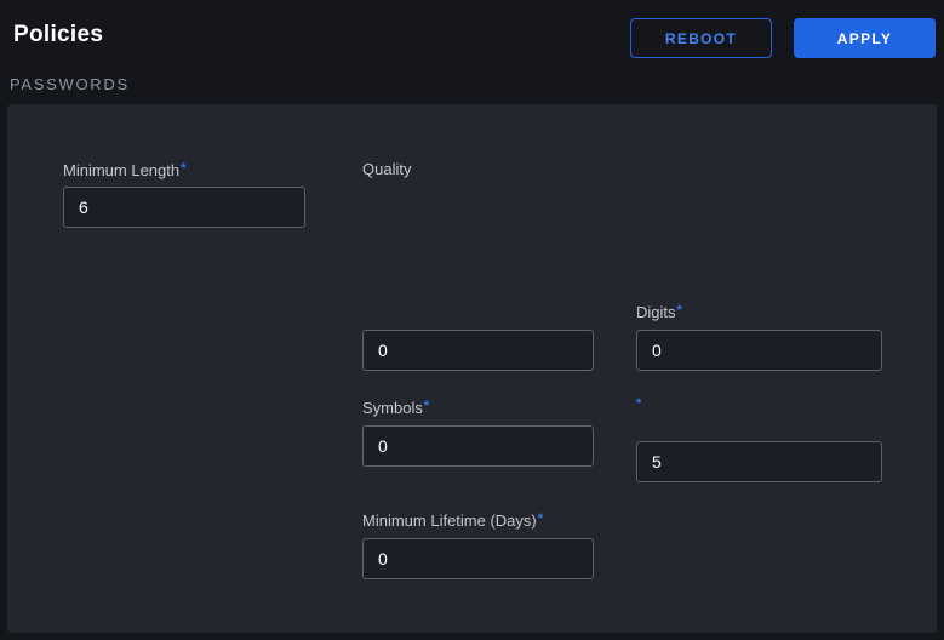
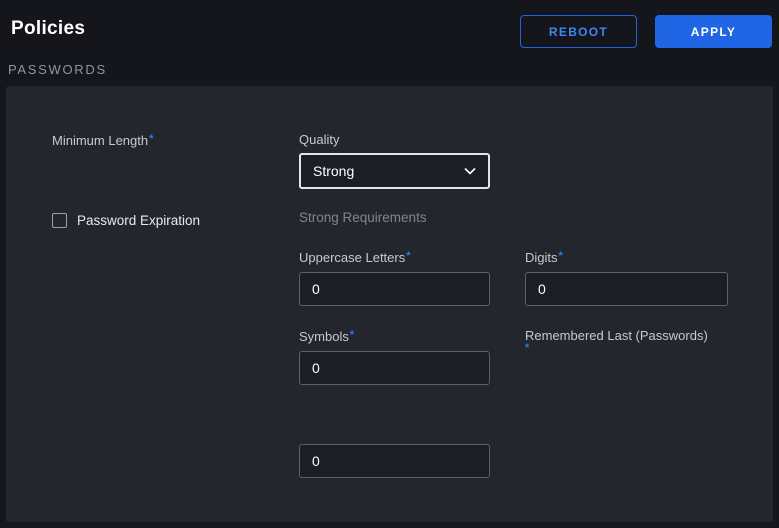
  Policies
  REBOOT
  APPLY
  PASSWORDS
  Minimum Length*
- 6
  Quality
+ Strong
+ Password Expiration
+ Strong Requirements
+ Uppercase Letters*
  0
  Digits*
  0
  Symbols*
  0
+ Remembered Last (Passwords)
  *
- 5
- Minimum Lifetime (Days)*
  0
